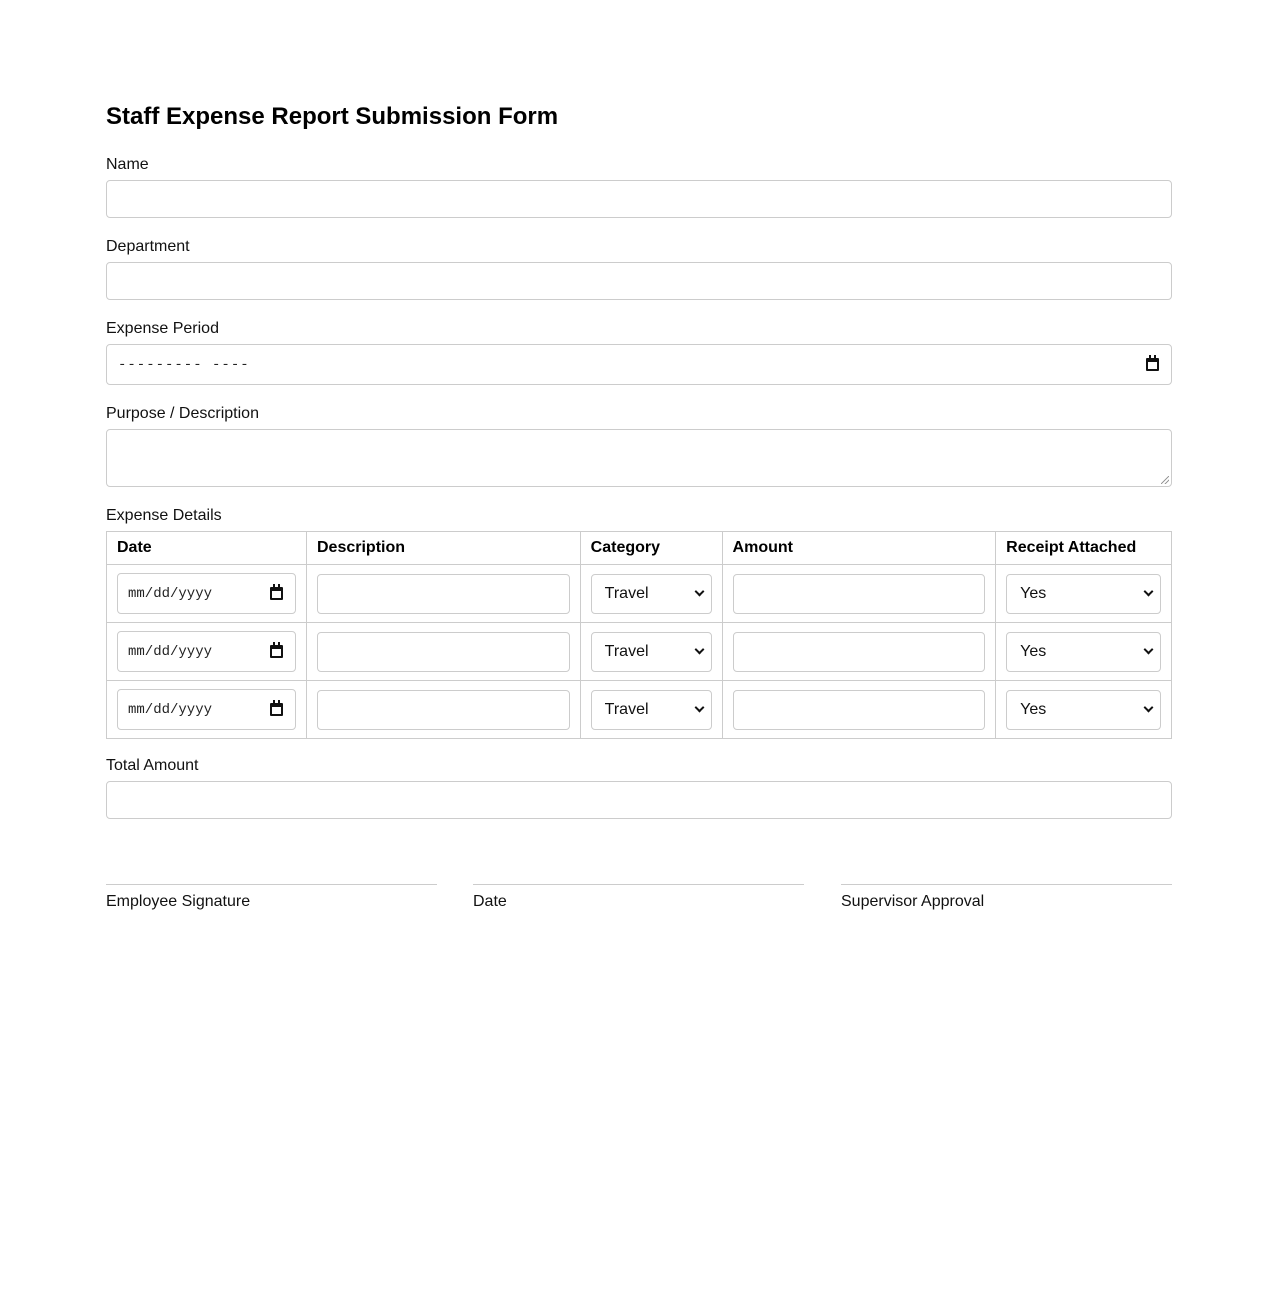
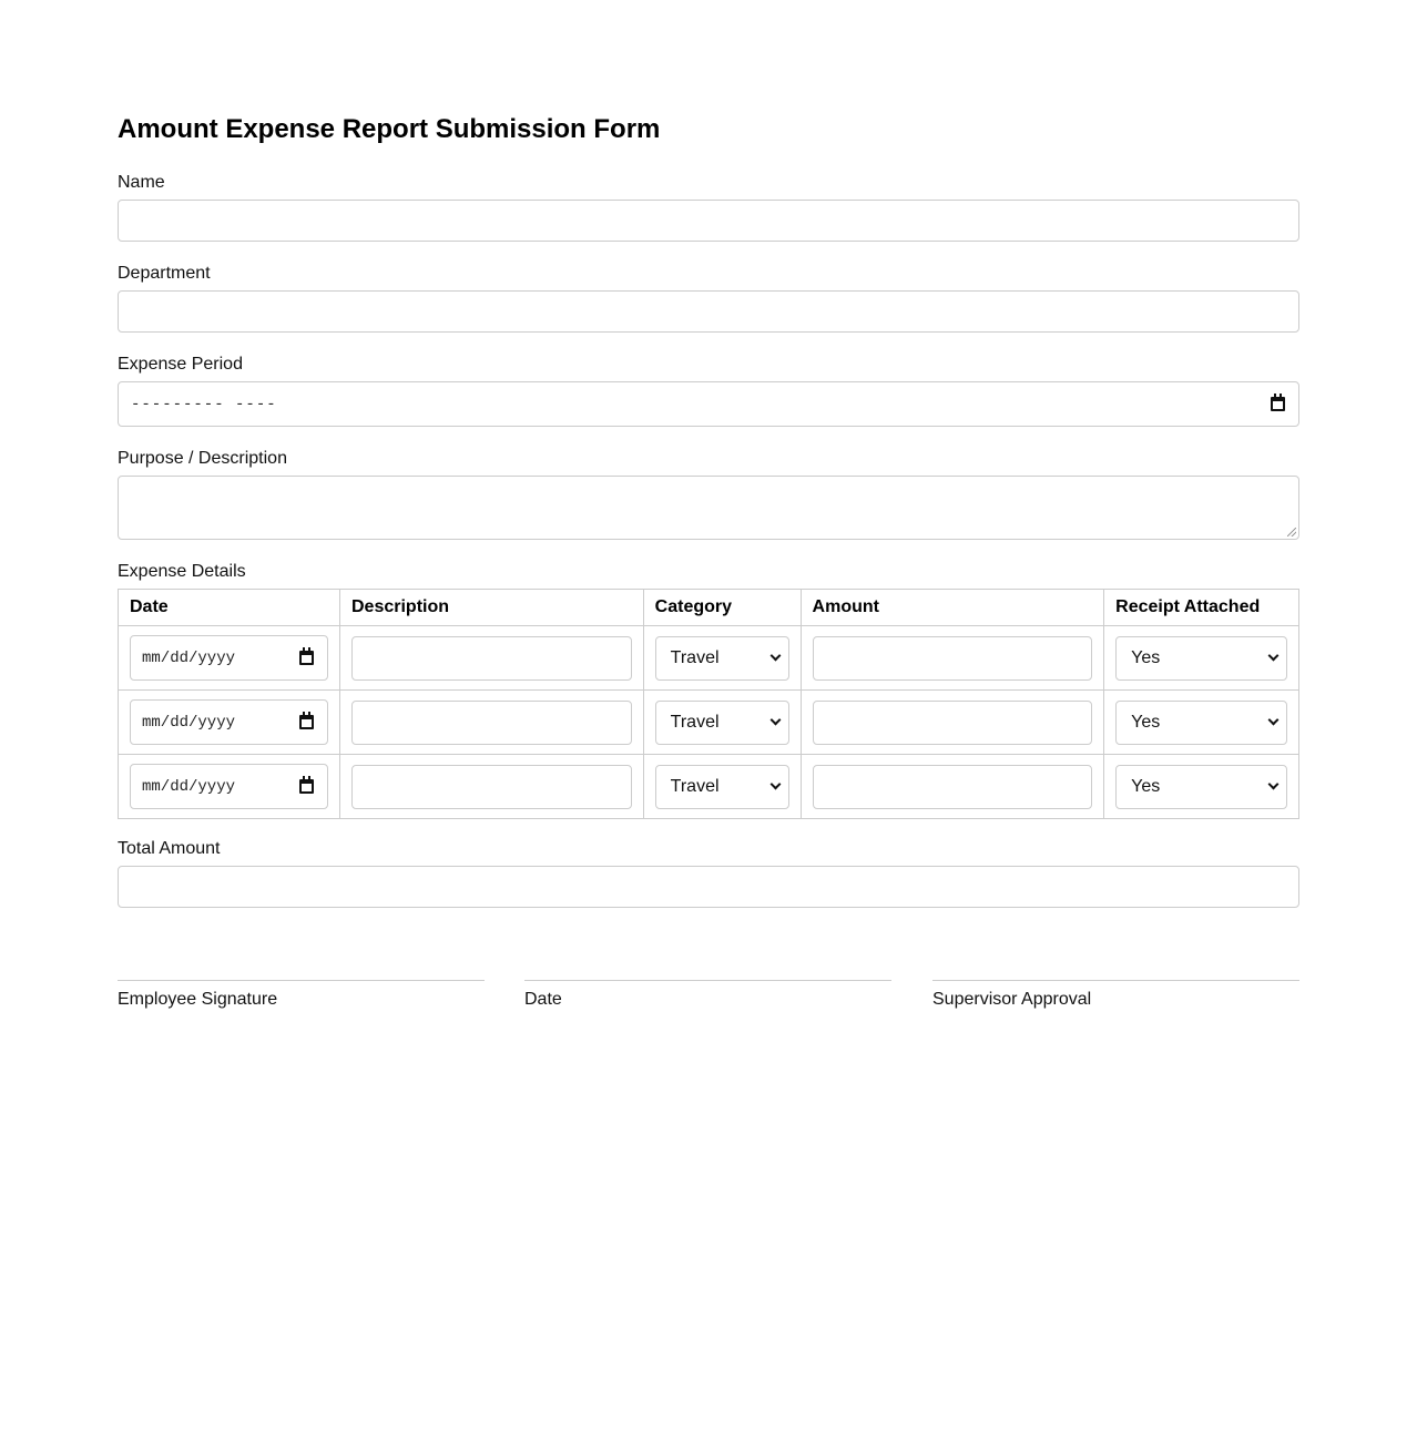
- Staff Expense Report Submission Form
+ Amount Expense Report Submission Form
  Name
  Department
  Expense Period
  --------- ----
  Purpose / Description
  Expense Details
  Date	Description	Category	Amount	Receipt Attached
  mm/dd/yyyy		Travel		Yes
  mm/dd/yyyy		Travel		Yes
  mm/dd/yyyy		Travel		Yes
  Total Amount
  Employee Signature
  Date
  Supervisor Approval
